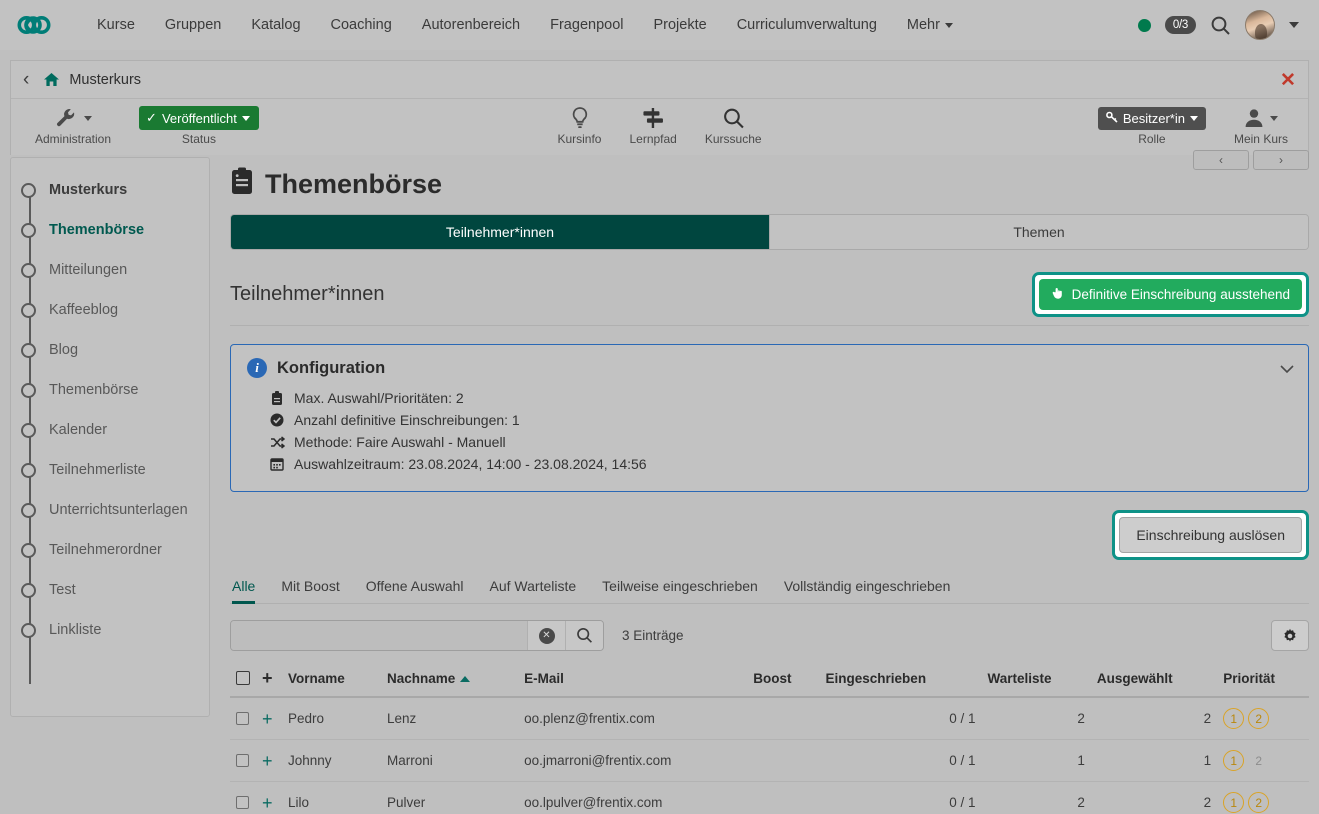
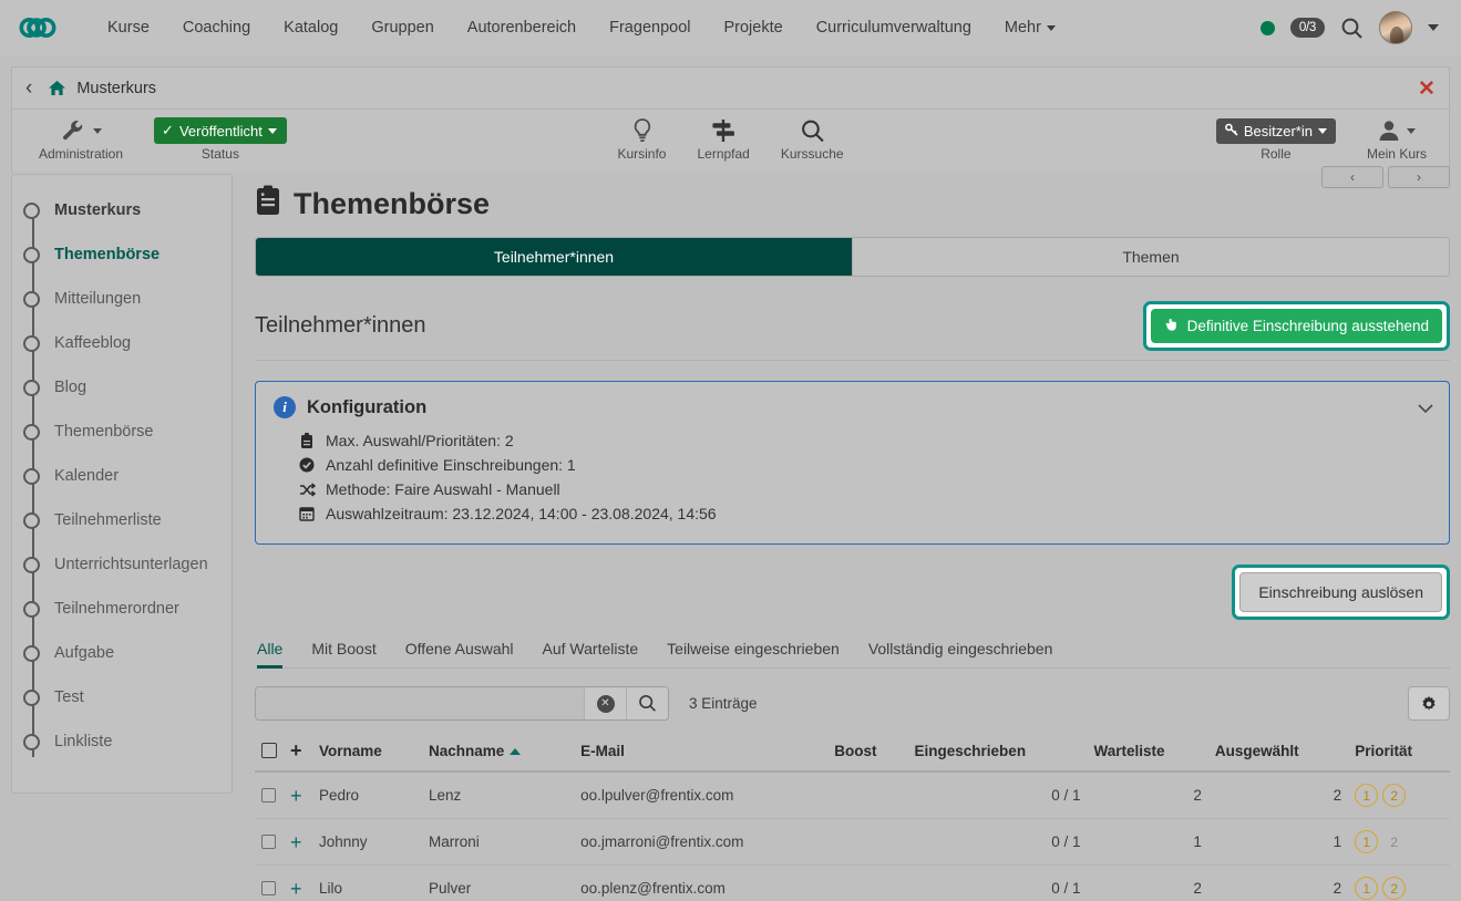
  Kurse
- Gruppen
+ Coaching
  Katalog
- Coaching
+ Gruppen
  Autorenbereich
  Fragenpool
  Projekte
  Curriculumverwaltung
  Mehr
  0/3
  ‹
  Musterkurs
  ✕
  Administration
  ✓
  Veröffentlicht
  Status
  Kursinfo
  Lernpfad
  Kurssuche
  Besitzer*in
  Rolle
  Mein Kurs
  ‹
  ›
  Musterkurs
  Themenbörse
  Mitteilungen
  Kaffeeblog
  Blog
  Themenbörse
  Kalender
  Teilnehmerliste
  Unterrichtsunterlagen
  Teilnehmerordner
+ Aufgabe
  Test
  Linkliste
  Themenbörse
  Teilnehmer*innen
  Themen
  Teilnehmer*innen
  Definitive Einschreibung ausstehend
  i
  Konfiguration
  Max. Auswahl/Prioritäten: 2
  Anzahl definitive Einschreibungen: 1
  Methode: Faire Auswahl - Manuell
- Auswahlzeitraum: 23.08.2024, 14:00 - 23.08.2024, 14:56
+ Auswahlzeitraum: 23.12.2024, 14:00 - 23.08.2024, 14:56
  Einschreibung auslösen
  Alle
  Mit Boost
  Offene Auswahl
  Auf Warteliste
  Teilweise eingeschrieben
  Vollständig eingeschrieben
  ✕
  3 Einträge
  	+	Vorname	Nachname	E-Mail	Boost	Eingeschrieben	Warteliste	Ausgewählt	Priorität
- 	+	Pedro	Lenz	oo.plenz@frentix.com		0 / 1	2	2	1 2
+ 	+	Pedro	Lenz	oo.lpulver@frentix.com		0 / 1	2	2	1 2
  	+	Johnny	Marroni	oo.jmarroni@frentix.com		0 / 1	1	1	1 2
- 	+	Lilo	Pulver	oo.lpulver@frentix.com		0 / 1	2	2	1 2
+ 	+	Lilo	Pulver	oo.plenz@frentix.com		0 / 1	2	2	1 2
